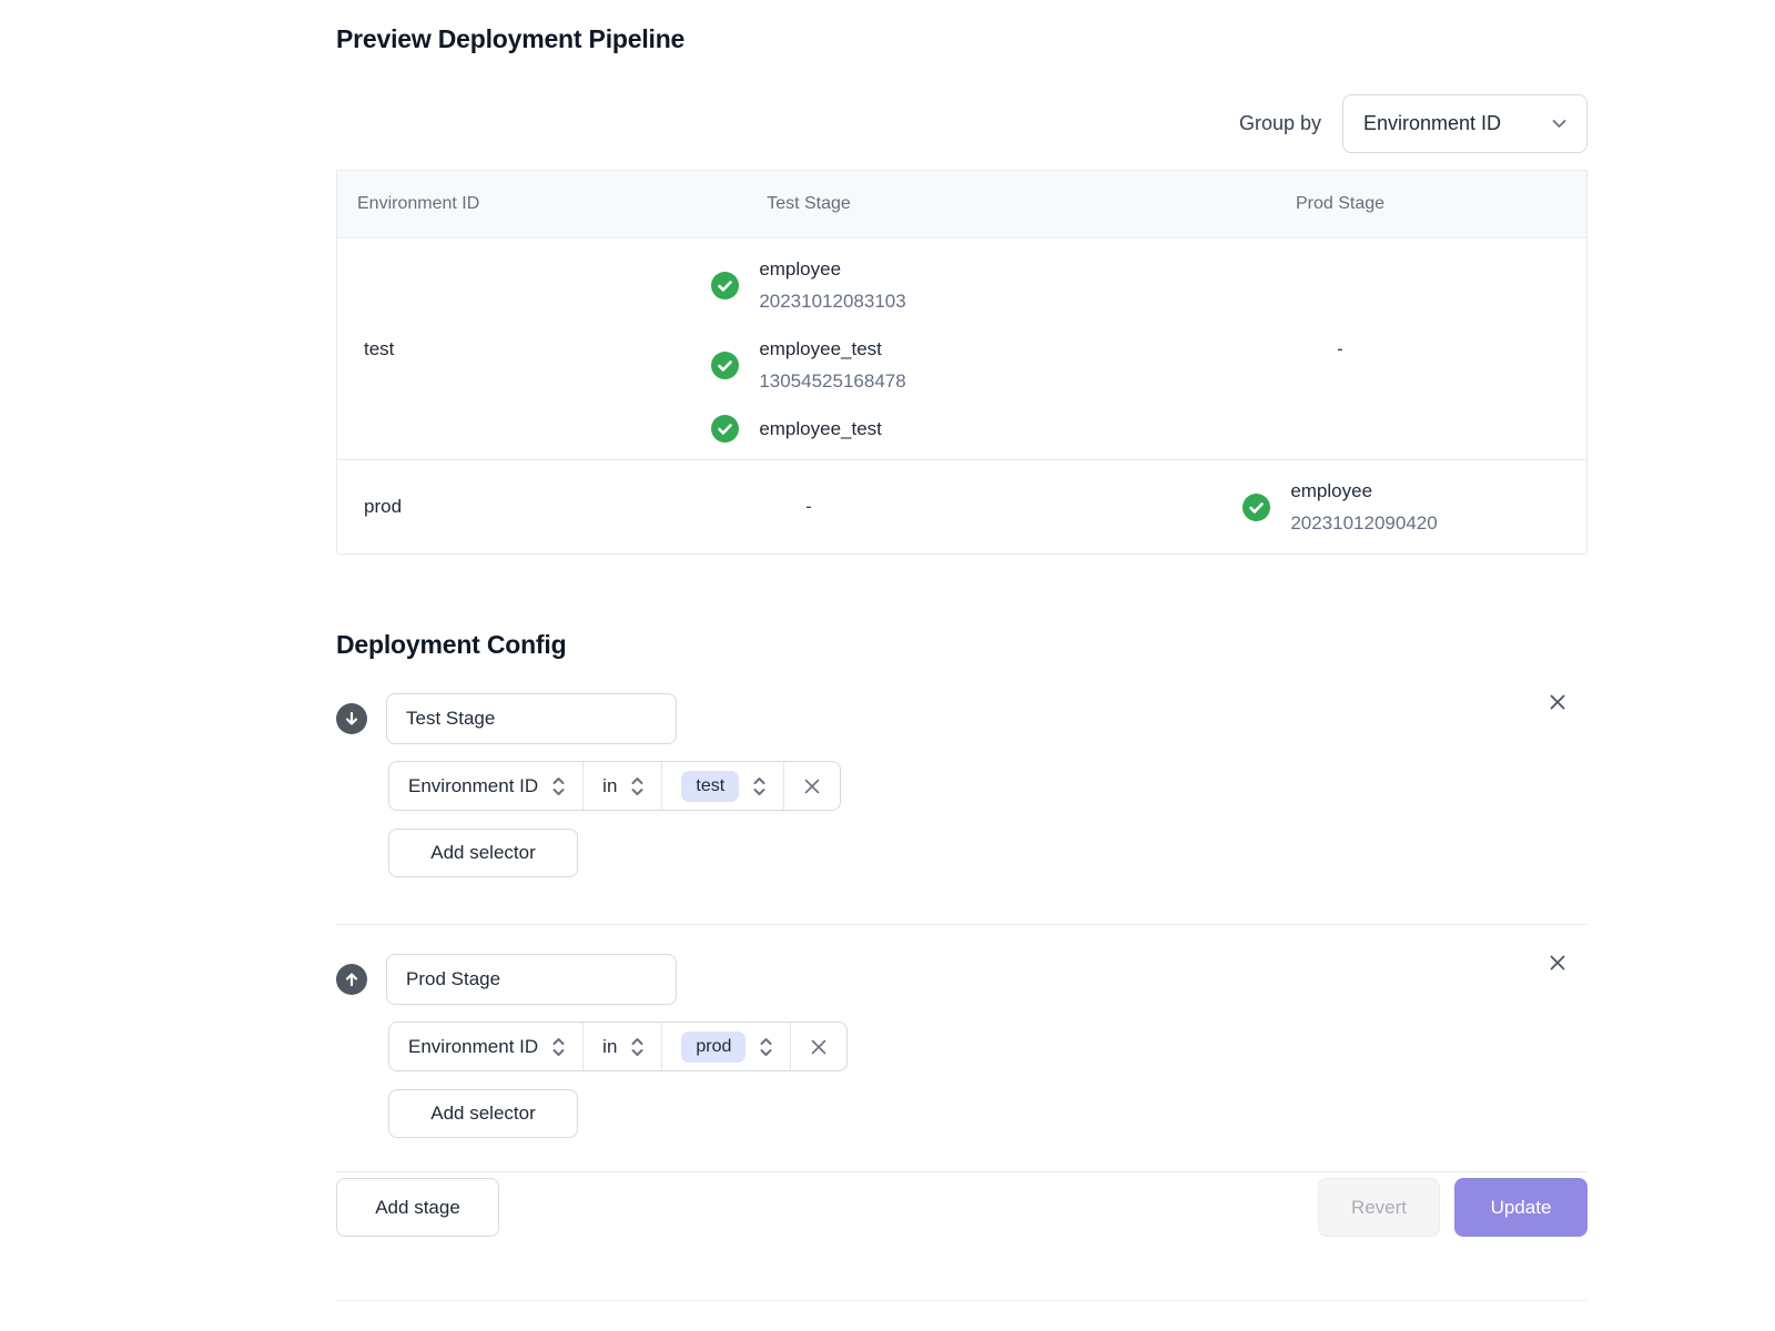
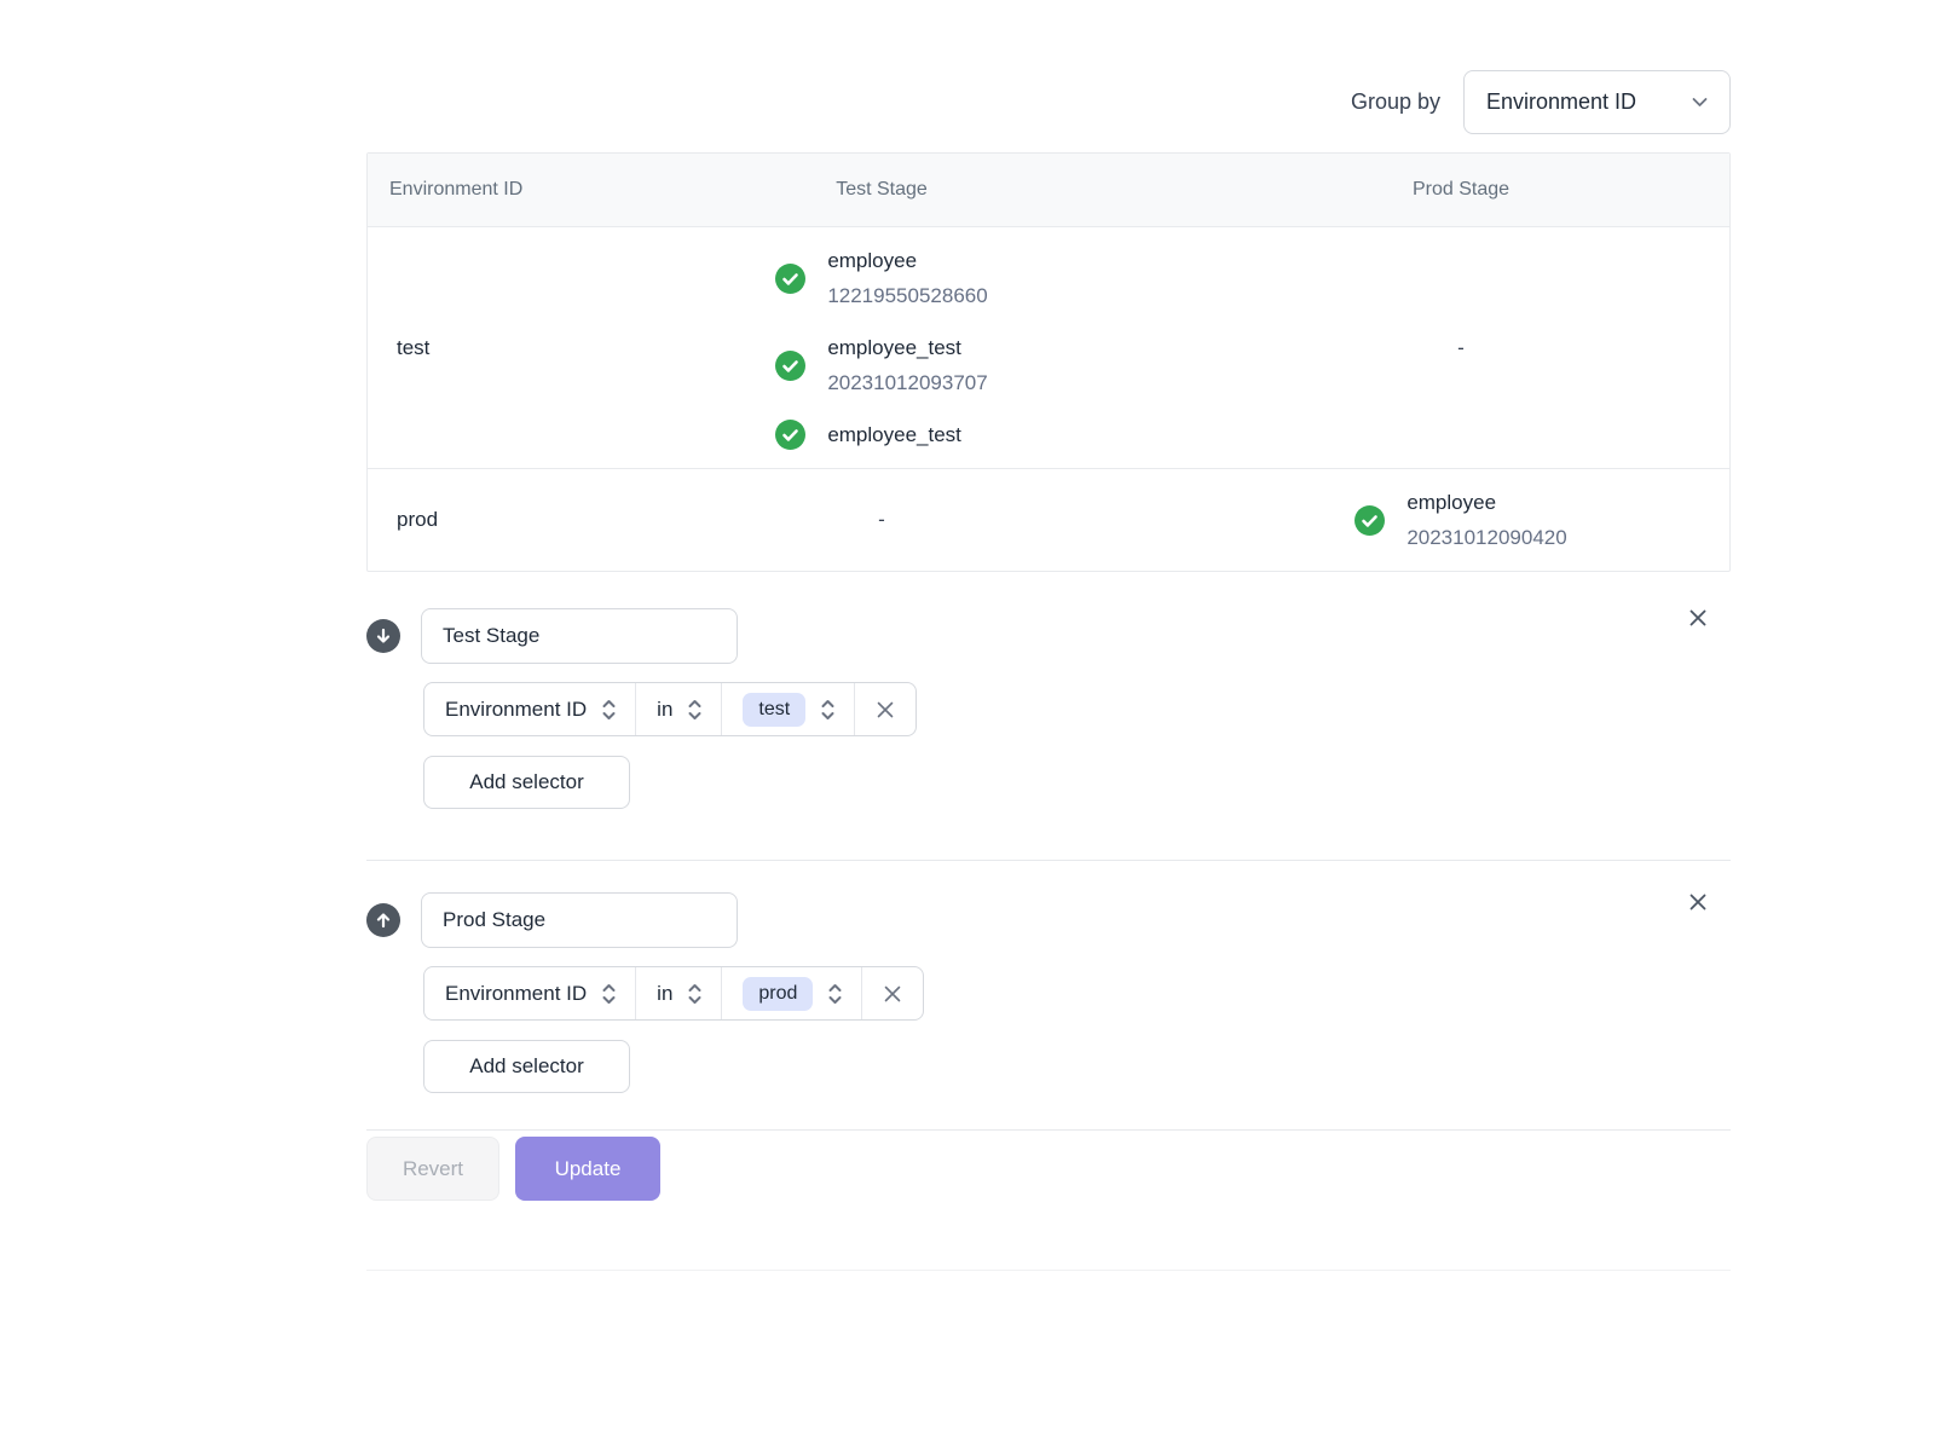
- Preview Deployment Pipeline
  Group by
  Environment ID
  Environment ID
  Test Stage
  Prod Stage
  test
  employee
- 20231012083103
+ 12219550528660
  employee_test
- 13054525168478
+ 20231012093707
  employee_test
  -
  prod
  -
  employee
  20231012090420
- Deployment Config
  Test Stage
  Environment ID
  in
  test
  Add selector
  Prod Stage
  Environment ID
  in
  prod
  Add selector
- Add stage
  Revert
  Update
